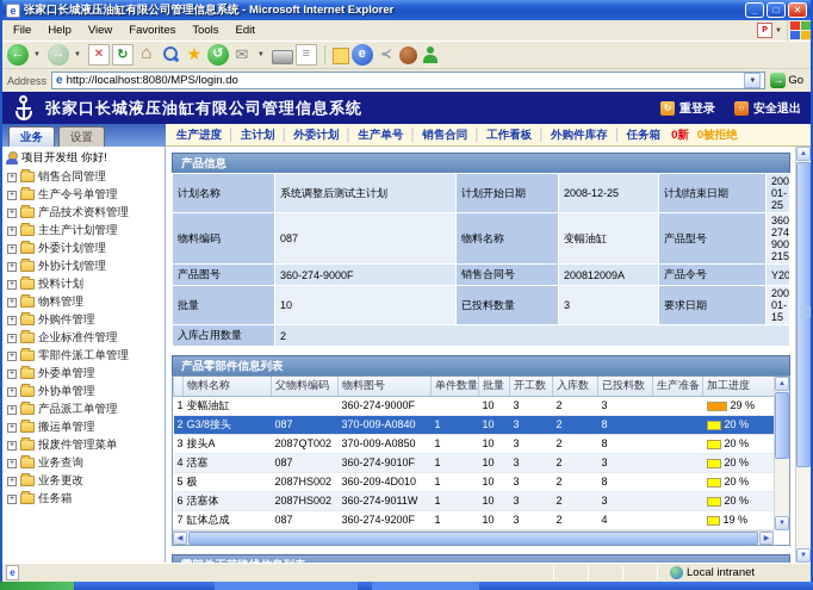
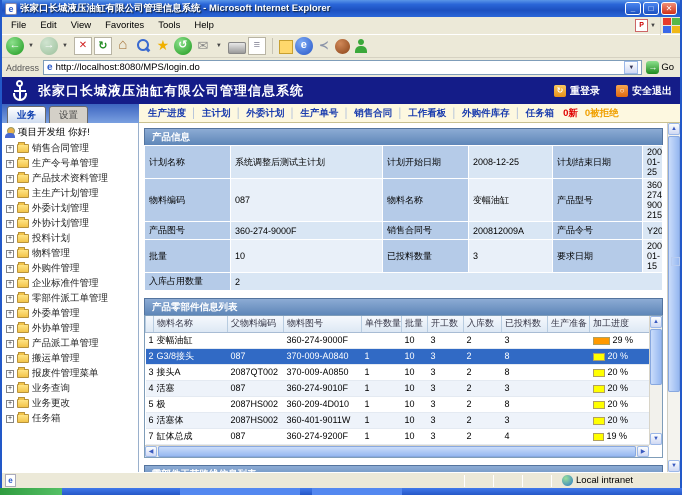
  e
  张家口长城液压油缸有限公司管理信息系统 - Microsoft Internet Explorer
  _
  □
  ✕
  File
- Help
+ Edit
  View
  Favorites
  Tools
- Edit
+ Help
  Address
  e
  http://localhost:8080/MPS/login.do
  →
  Go
  张家口长城液压油缸有限公司管理信息系统
  ↻
  重登录
  ○
  安全退出
  业务
  设置
  生产进度
  │
  主计划
  │
  外委计划
  │
  生产单号
  │
  销售合同
  │
  工作看板
  │
  外购件库存
  │
  任务箱
  0新
  0被拒绝
  项目开发组 你好!
  销售合同管理
  生产令号单管理
  产品技术资料管理
  主生产计划管理
  外委计划管理
  外协计划管理
  投料计划
  物料管理
  外购件管理
  企业标准件管理
  零部件派工单管理
  外委单管理
  外协单管理
  产品派工单管理
  搬运单管理
  报废件管理菜单
  业务查询
  业务更改
  任务箱
  产品信息
  计划名称	系统调整后测试主计划	计划开始日期	2008-12-25	计划结束日期	20001-25
  物料编码	087	物料名称	变幅油缸	产品型号	360274900 215
  产品图号	360-274-9000F	销售合同号	200812009A	产品令号	Y20
  批量	10	已投料数量	3	要求日期	20001-15
  入库占用数量	2
  产品零部件信息列表
  	物料名称	父物料编码	物料图号	单件数量	批量	开工数	入库数	已投料数	生产准备	加工进度
  1	变幅油缸		360-274-9000F		10	3	2	3		29 %
  2	G3/8接头	087	370-009-A0840	1	10	3	2	8		20 %
  3	接头A	2087QT002	370-009-A0850	1	10	3	2	8		20 %
  4	活塞	087	360-274-9010F	1	10	3	2	3		20 %
  5	极	2087HS002	360-209-4D010	1	10	3	2	8		20 %
- 6	活塞体	2087HS002	360-274-9011W	1	10	3	2	3		20 %
+ 6	活塞体	2087HS002	360-401-9011W	1	10	3	2	3		20 %
  7	缸体总成	087	360-274-9200F	1	10	3	2	4		19 %
  e
  Local intranet
